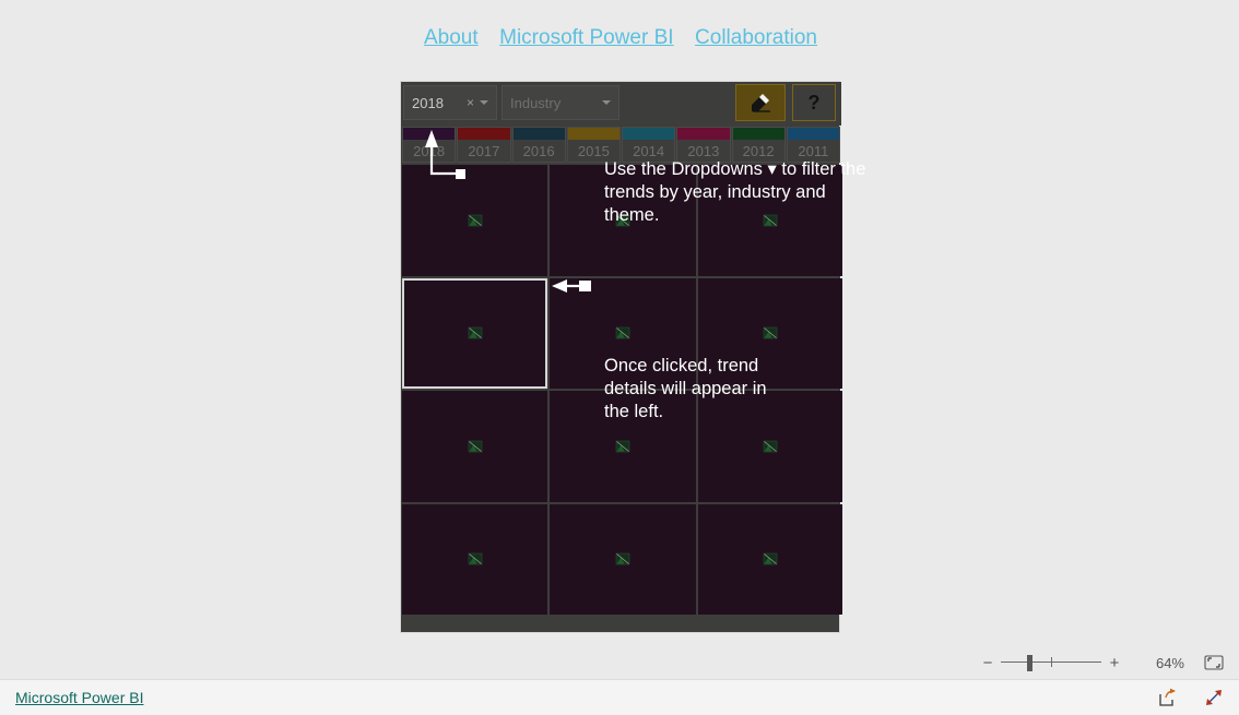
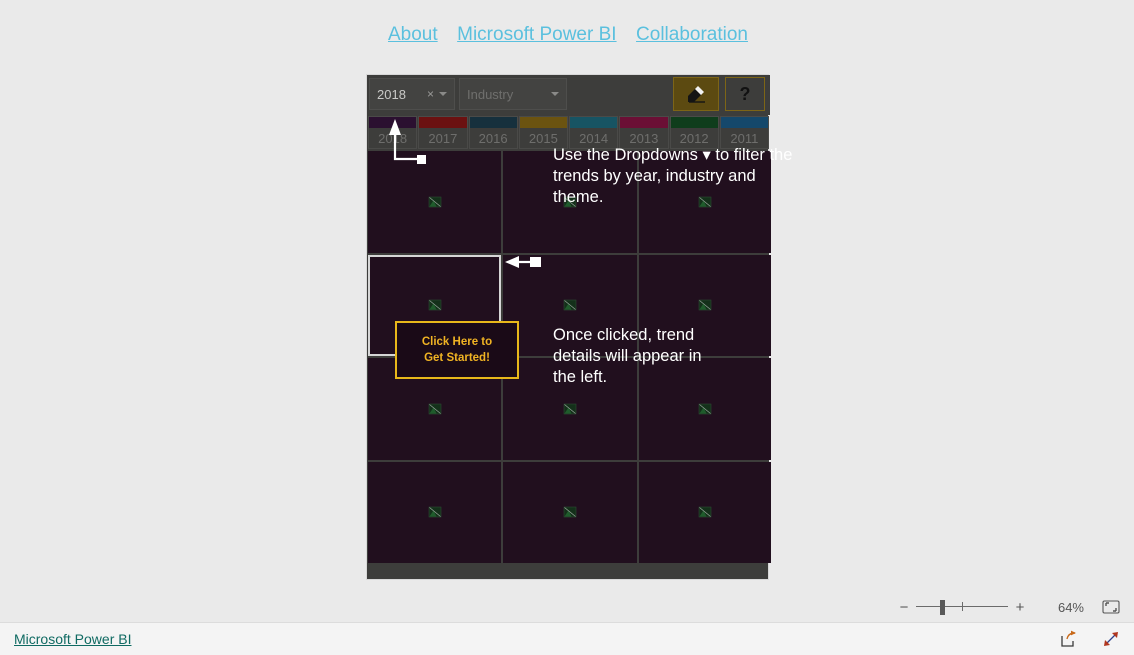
  About
  Microsoft Power BI
  Collaboration
  2018
  ×
  Industry
  ?
  2018
  2017
  2016
  2015
  2014
  2013
  2012
  2011
  Use the Dropdowns ▾ to filter the
  trends by year, industry and theme.
  Once clicked, trend
  details will appear in
  the left.
+ Click Here to
+ Get Started!
  −
  +
  64%
  Microsoft Power BI
